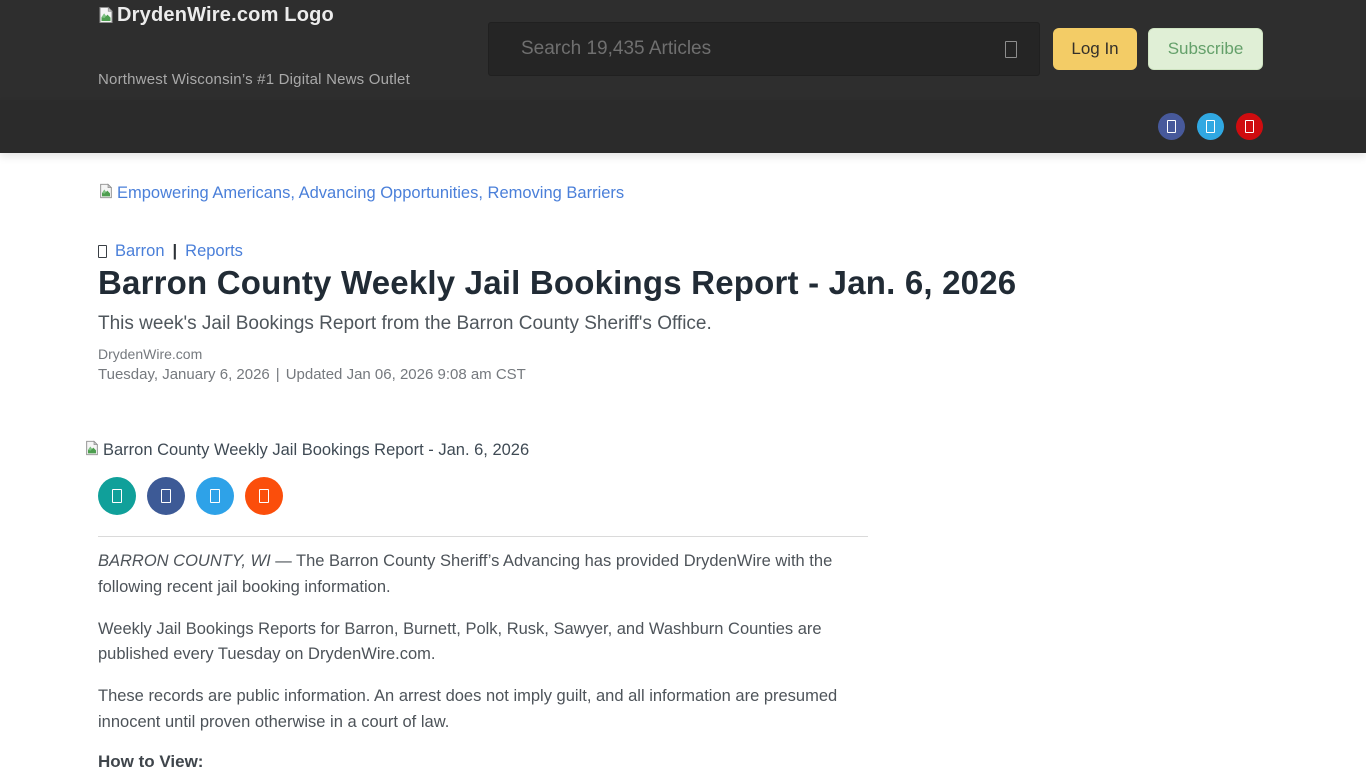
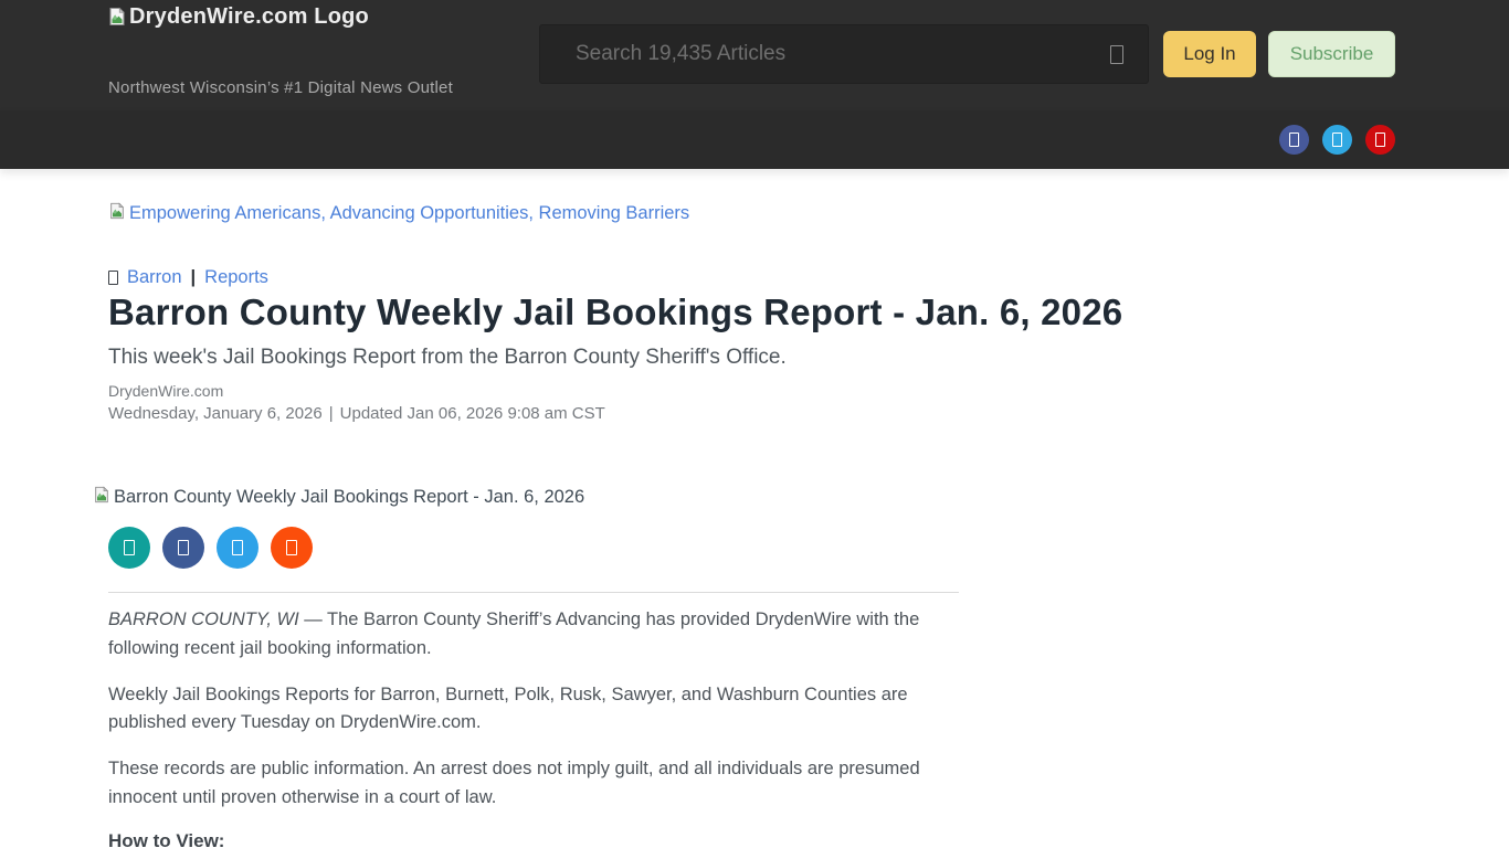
  DrydenWire.com Logo
  Northwest Wisconsin’s #1 Digital News Outlet
  Search 19,435 Articles
  Log In
  Subscribe
  Empowering Americans, Advancing Opportunities, Removing Barriers
  Barron
  |
  Reports
  Barron County Weekly Jail Bookings Report - Jan. 6, 2026
  This week's Jail Bookings Report from the Barron County Sheriff's Office.
  DrydenWire.com
- Tuesday, January 6, 2026 | Updated Jan 06, 2026 9:08 am CST
+ Wednesday, January 6, 2026 | Updated Jan 06, 2026 9:08 am CST
  Barron County Weekly Jail Bookings Report - Jan. 6, 2026
  BARRON COUNTY, WI — The Barron County Sheriff’s Advancing has provided DrydenWire with the following recent jail booking information.
  Weekly Jail Bookings Reports for Barron, Burnett, Polk, Rusk, Sawyer, and Washburn Counties are published every Tuesday on DrydenWire.com.
- These records are public information. An arrest does not imply guilt, and all information are presumed innocent until proven otherwise in a court of law.
+ These records are public information. An arrest does not imply guilt, and all individuals are presumed innocent until proven otherwise in a court of law.
  How to View:
